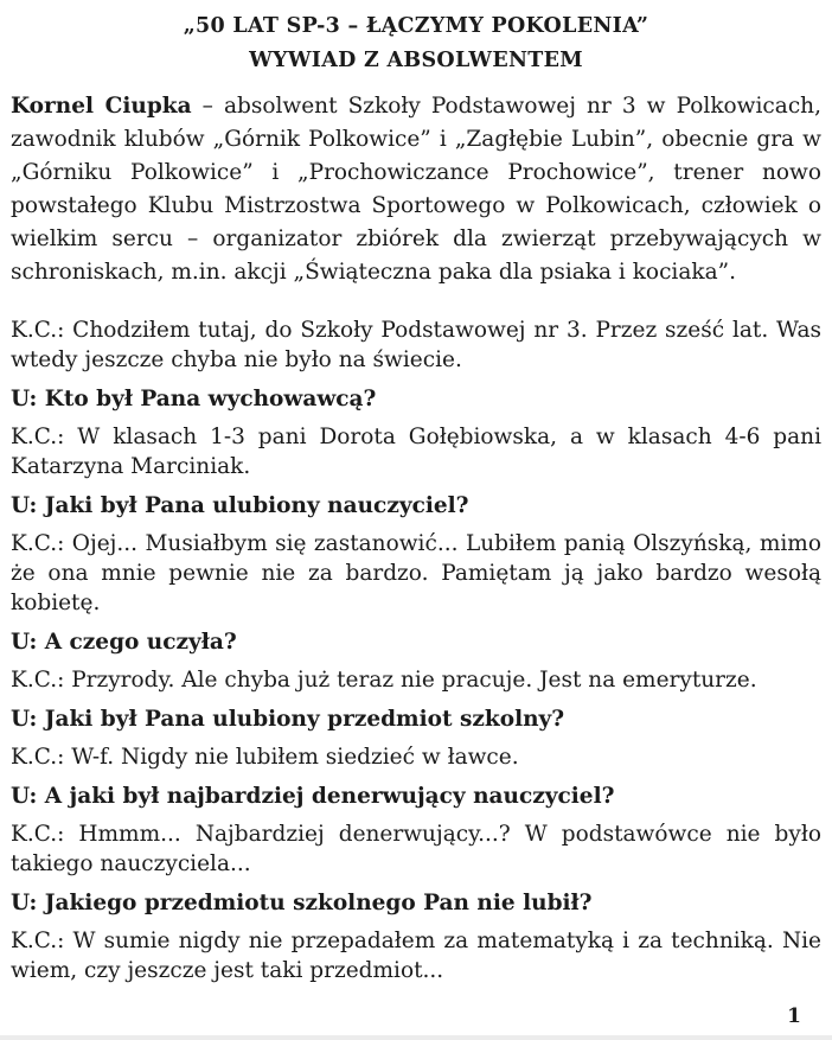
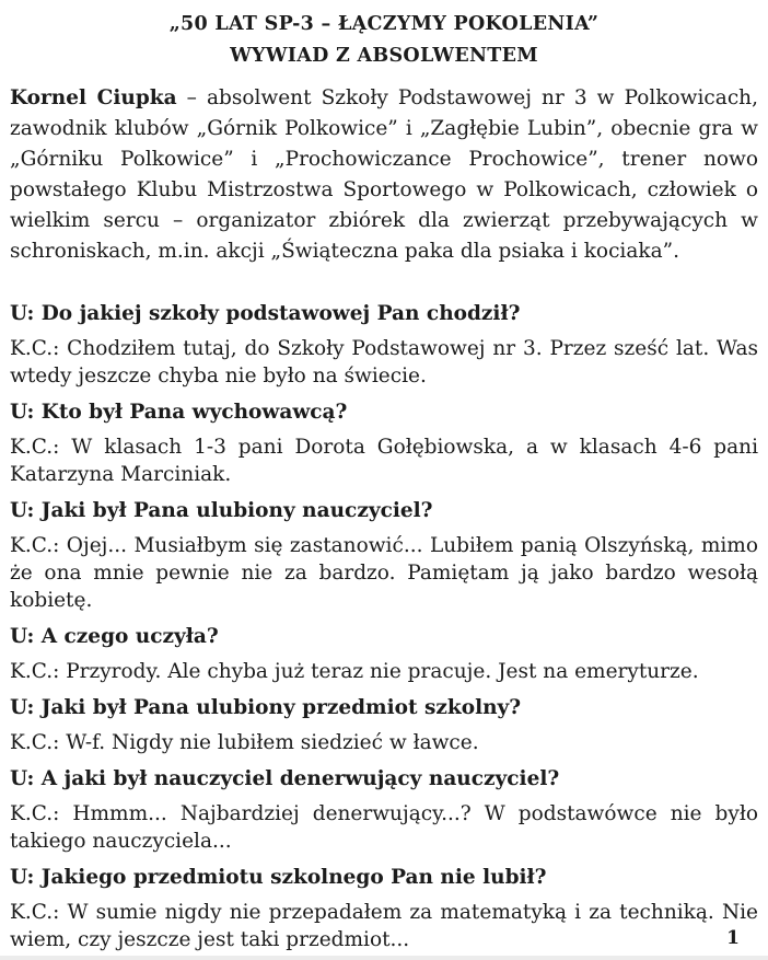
  „50 LAT SP-3 – ŁĄCZYMY POKOLENIA”
  WYWIAD Z ABSOLWENTEM
  Kornel Ciupka – absolwent Szkoły Podstawowej nr 3 w Polkowicach, zawodnik klubów „Górnik Polkowice” i „Zagłębie Lubin”, obecnie gra w „Górniku Polkowice” i „Prochowiczance Prochowice”, trener nowo powstałego Klubu Mistrzostwa Sportowego w Polkowicach, człowiek o wielkim sercu – organizator zbiórek dla zwierząt przebywających w schroniskach, m.in. akcji „Świąteczna paka dla psiaka i kociaka”.
+ U: Do jakiej szkoły podstawowej Pan chodził?
  K.C.: Chodziłem tutaj, do Szkoły Podstawowej nr 3. Przez sześć lat. Was wtedy jeszcze chyba nie było na świecie.
  U: Kto był Pana wychowawcą?
  K.C.: W klasach 1-3 pani Dorota Gołębiowska, a w klasach 4-6 pani Katarzyna Marciniak.
  U: Jaki był Pana ulubiony nauczyciel?
  K.C.: Ojej... Musiałbym się zastanowić... Lubiłem panią Olszyńską, mimo że ona mnie pewnie nie za bardzo. Pamiętam ją jako bardzo wesołą kobietę.
  U: A czego uczyła?
  K.C.: Przyrody. Ale chyba już teraz nie pracuje. Jest na emeryturze.
  U: Jaki był Pana ulubiony przedmiot szkolny?
  K.C.: W-f. Nigdy nie lubiłem siedzieć w ławce.
- U: A jaki był najbardziej denerwujący nauczyciel?
+ U: A jaki był nauczyciel denerwujący nauczyciel?
  K.C.: Hmmm... Najbardziej denerwujący...? W podstawówce nie było takiego nauczyciela...
  U: Jakiego przedmiotu szkolnego Pan nie lubił?
  K.C.: W sumie nigdy nie przepadałem za matematyką i za techniką. Nie wiem, czy jeszcze jest taki przedmiot...
  1
